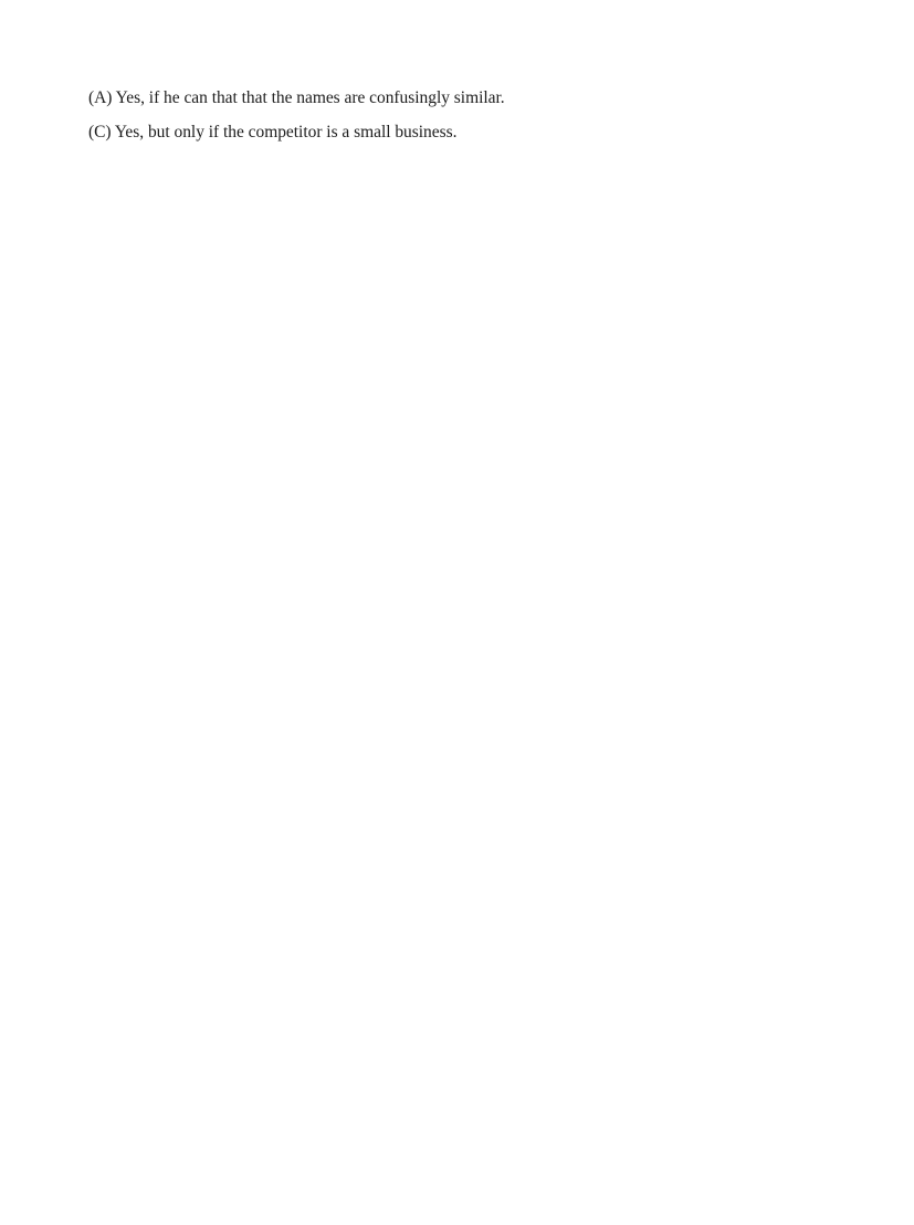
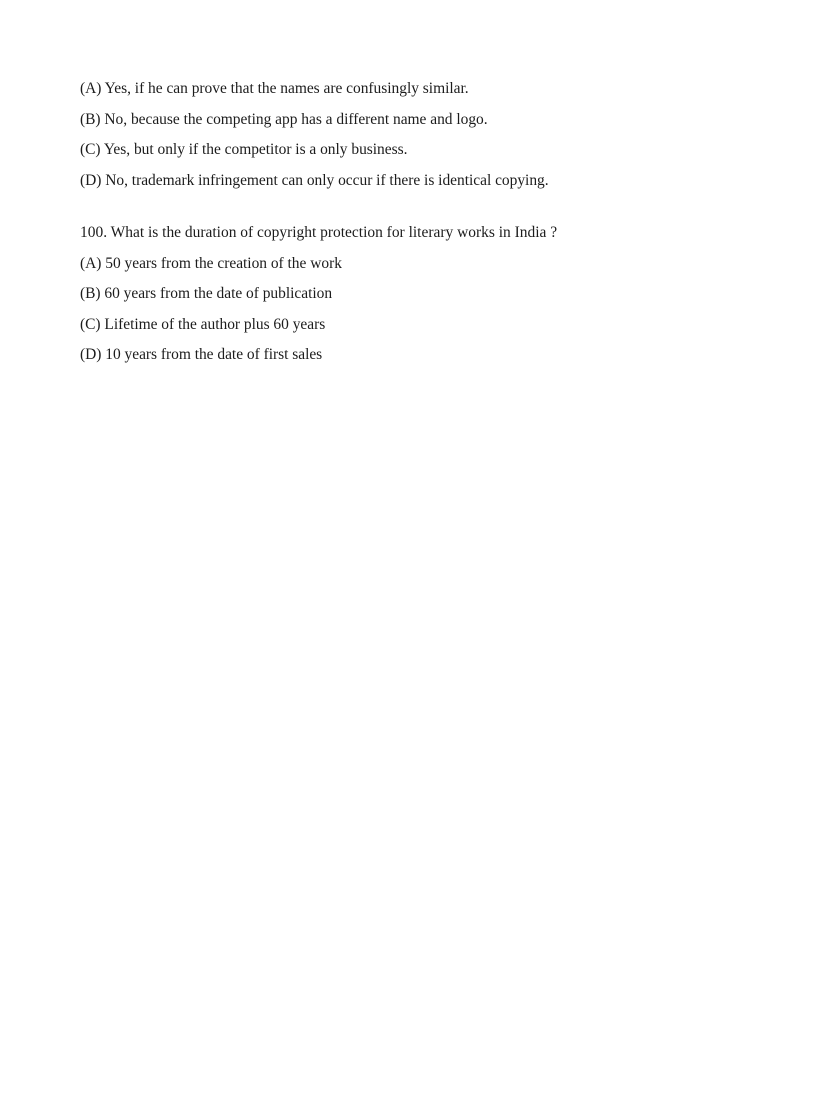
- (A) Yes, if he can that that the names are confusingly similar.
+ (A) Yes, if he can prove that the names are confusingly similar.
+ (B) No, because the competing app has a different name and logo.
- (C) Yes, but only if the competitor is a small business.
+ (C) Yes, but only if the competitor is a only business.
+ (D) No, trademark infringement can only occur if there is identical copying.
+ 100. What is the duration of copyright protection for literary works in India ?
+ (A) 50 years from the creation of the work
+ (B) 60 years from the date of publication
+ (C) Lifetime of the author plus 60 years
+ (D) 10 years from the date of first sales
